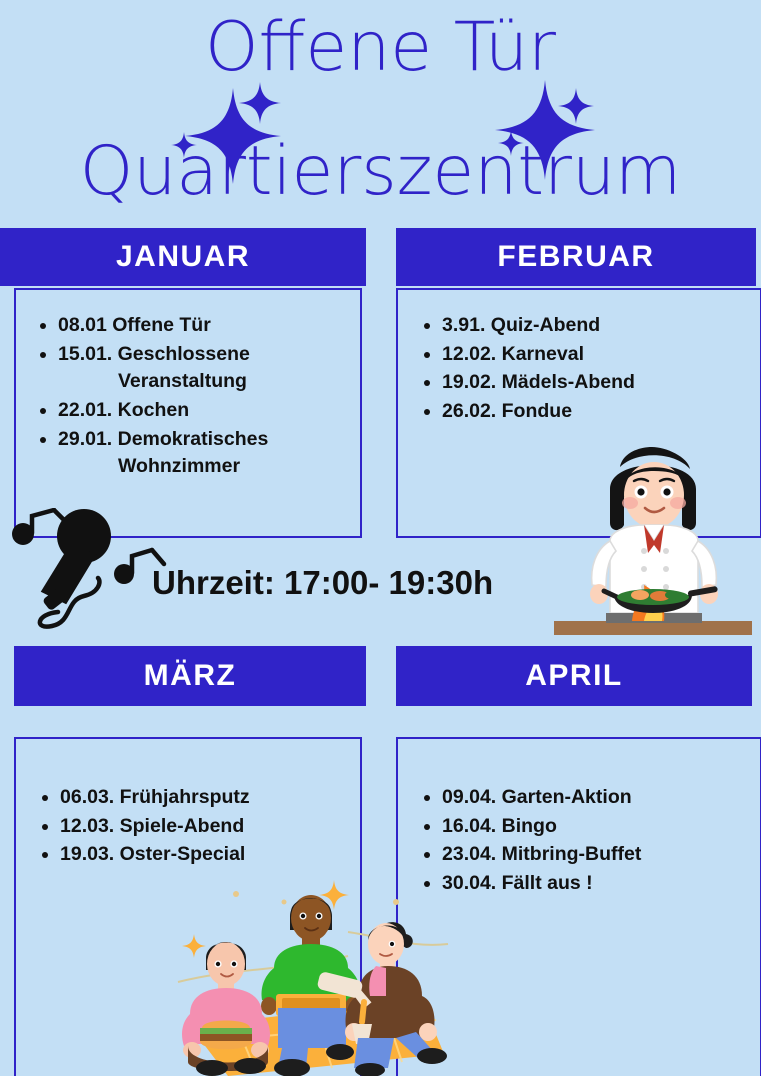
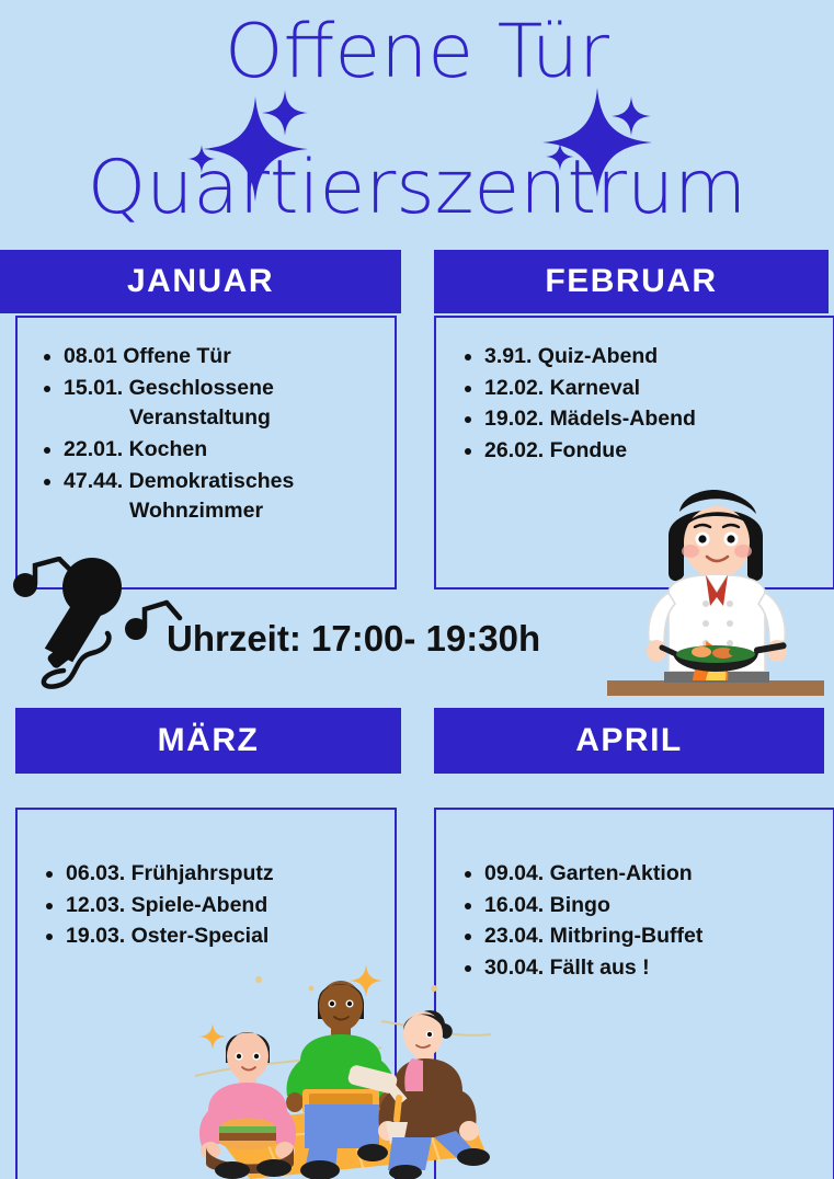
  Offene Tür
  Quatierszentrum
  JANUAR
  08.01 Offene Tür
  15.01. Geschlossene
  Veranstaltung
  22.01. Kochen
- 29.01. Demokratisches
+ 47.44. Demokratisches
  Wohnzimmer
  FEBRUAR
  3.91. Quiz-Abend
  12.02. Karneval
  19.02. Mädels-Abend
  26.02. Fondue
  Uhrzeit: 17:00- 19:30h
  MÄRZ
  06.03. Frühjahrsputz
  12.03. Spiele-Abend
  19.03. Oster-Special
  APRIL
  09.04. Garten-Aktion
  16.04. Bingo
  23.04. Mitbring-Buffet
  30.04. Fällt aus !
